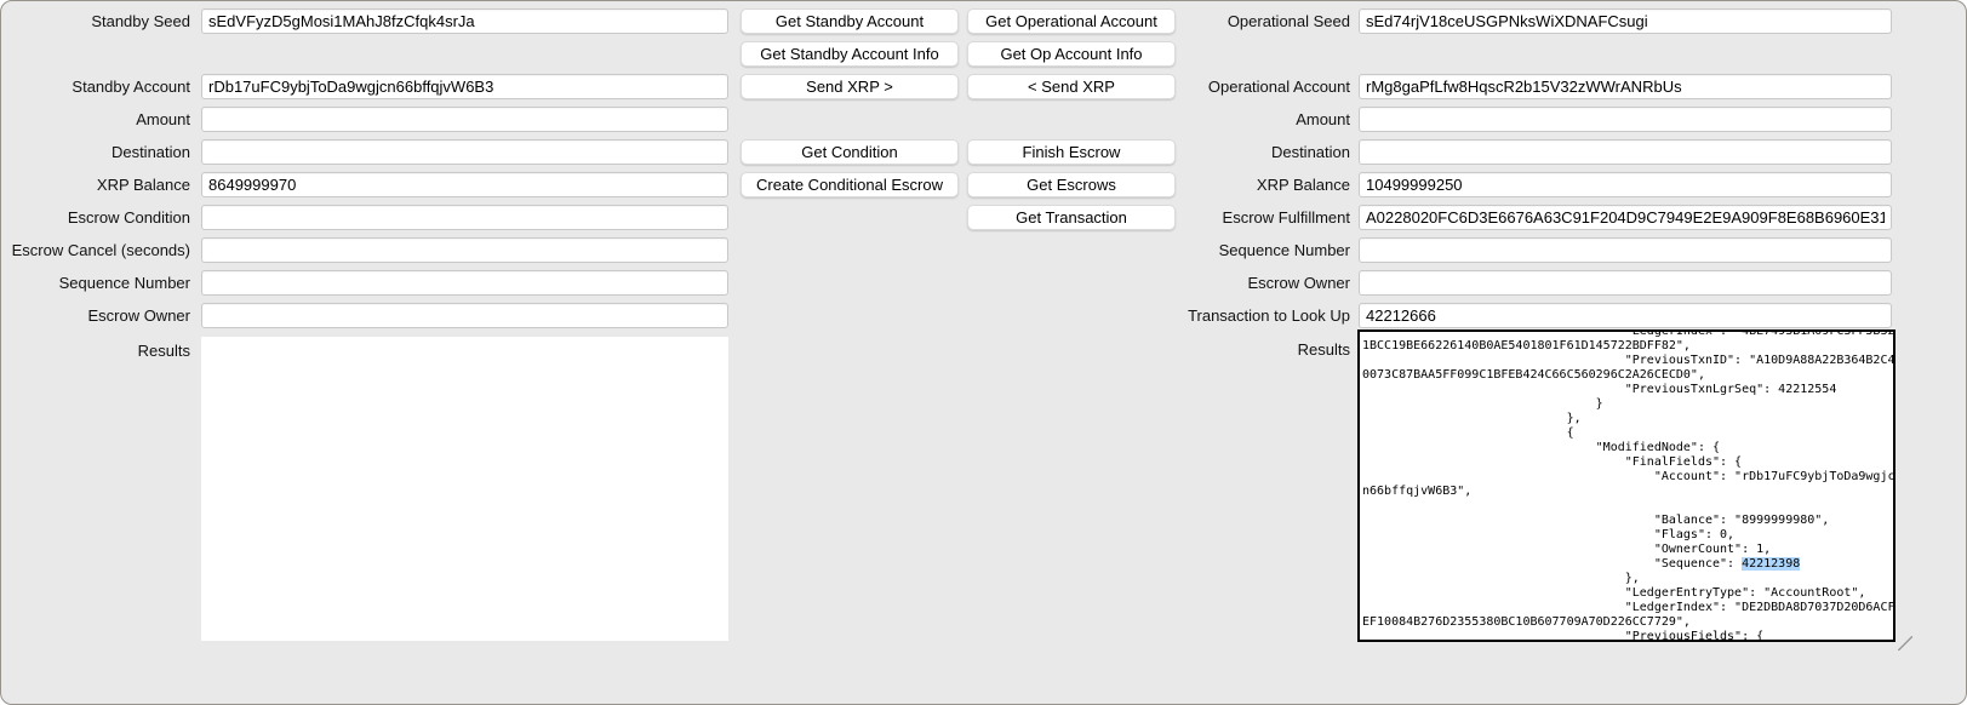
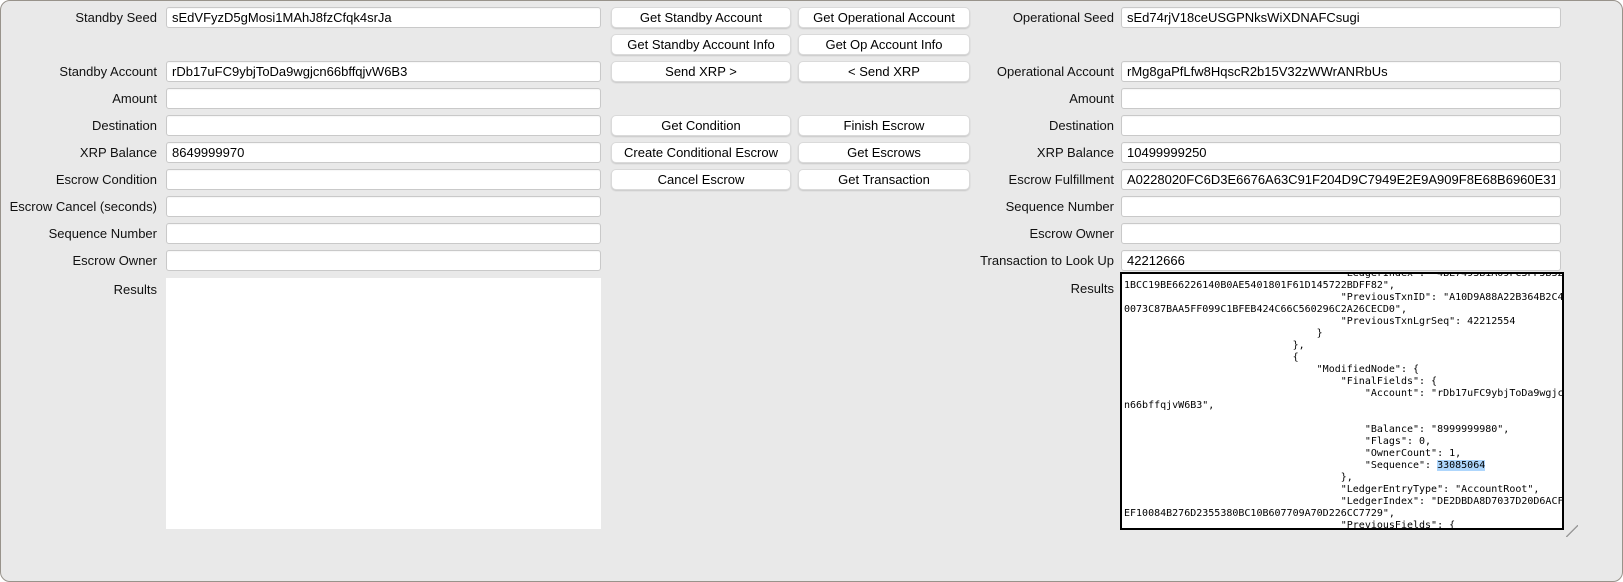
  Standby Seed
  sEdVFyzD5gMosi1MAhJ8fzCfqk4srJa
  Standby Account
  rDb17uFC9ybjToDa9wgjcn66bffqjvW6B3
  Amount
  Destination
  XRP Balance
  8649999970
  Escrow Condition
  Escrow Cancel (seconds)
  Sequence Number
  Escrow Owner
  Results
  Get Standby Account
  Get Operational Account
  Get Standby Account Info
  Get Op Account Info
  Send XRP >
  < Send XRP
  Get Condition
  Finish Escrow
  Create Conditional Escrow
  Get Escrows
+ Cancel Escrow
  Get Transaction
  Operational Seed
  sEd74rjV18ceUSGPNksWiXDNAFCsugi
  Operational Account
  rMg8gaPfLfw8HqscR2b15V32zWWrANRbUs
  Amount
  Destination
  XRP Balance
  10499999250
  Escrow Fulfillment
  A0228020FC6D3E6676A63C91F204D9C7949E2E9A909F8E68B6960E31
  Sequence Number
  Escrow Owner
  Transaction to Look Up
  42212666
  Results
  "LedgerIndex": "4BE7493B1A09FC3FF5B32
  1BCC19BE66226140B0AE5401801F61D145722BDFF82",
  "PreviousTxnID": "A10D9A88A22B364B2C4
  0073C87BAA5FF099C1BFEB424C66C560296C2A26CECD0",
  "PreviousTxnLgrSeq": 42212554
  }
  },
  {
  "ModifiedNode": {
  "FinalFields": {
  "Account": "rDb17uFC9ybjToDa9wgjc
  n66bffqjvW6B3",
  "Balance": "8999999980",
  "Flags": 0,
  "OwnerCount": 1,
- "Sequence": 42212398
+ "Sequence": 33085064
  },
  "LedgerEntryType": "AccountRoot",
  "LedgerIndex": "DE2DBDA8D7037D20D6ACF
  EF10084B276D2355380BC10B607709A70D226CC7729",
  "PreviousFields": {
